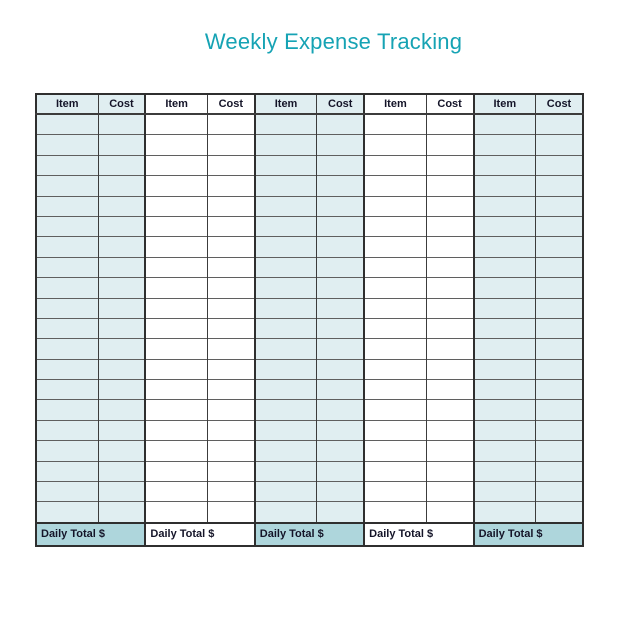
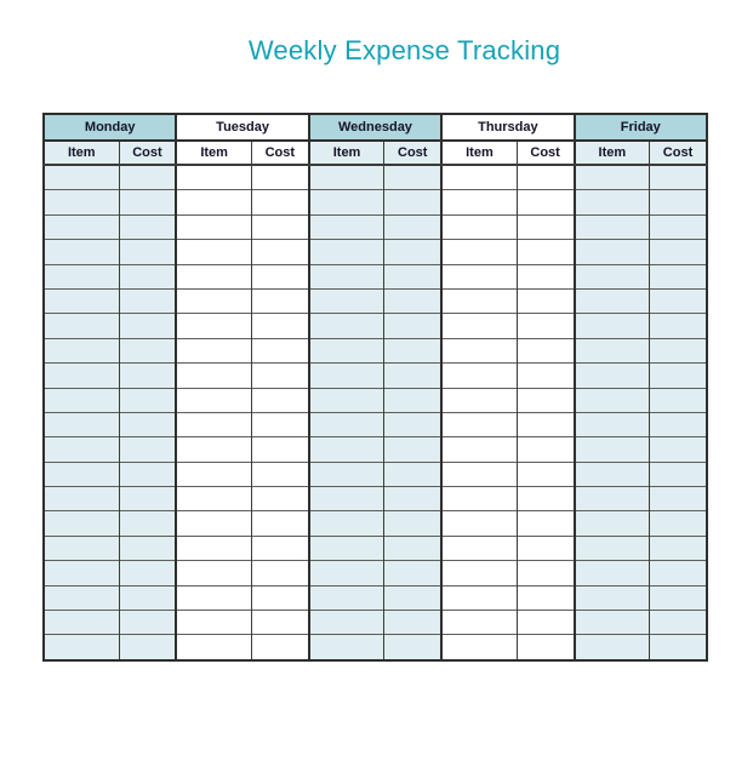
  Weekly Expense Tracking
+ Monday	Tuesday	Wednesday	Thursday	Friday
  Item	Cost	Item	Cost	Item	Cost	Item	Cost	Item	Cost
- Daily Total $	Daily Total $	Daily Total $	Daily Total $	Daily Total $
